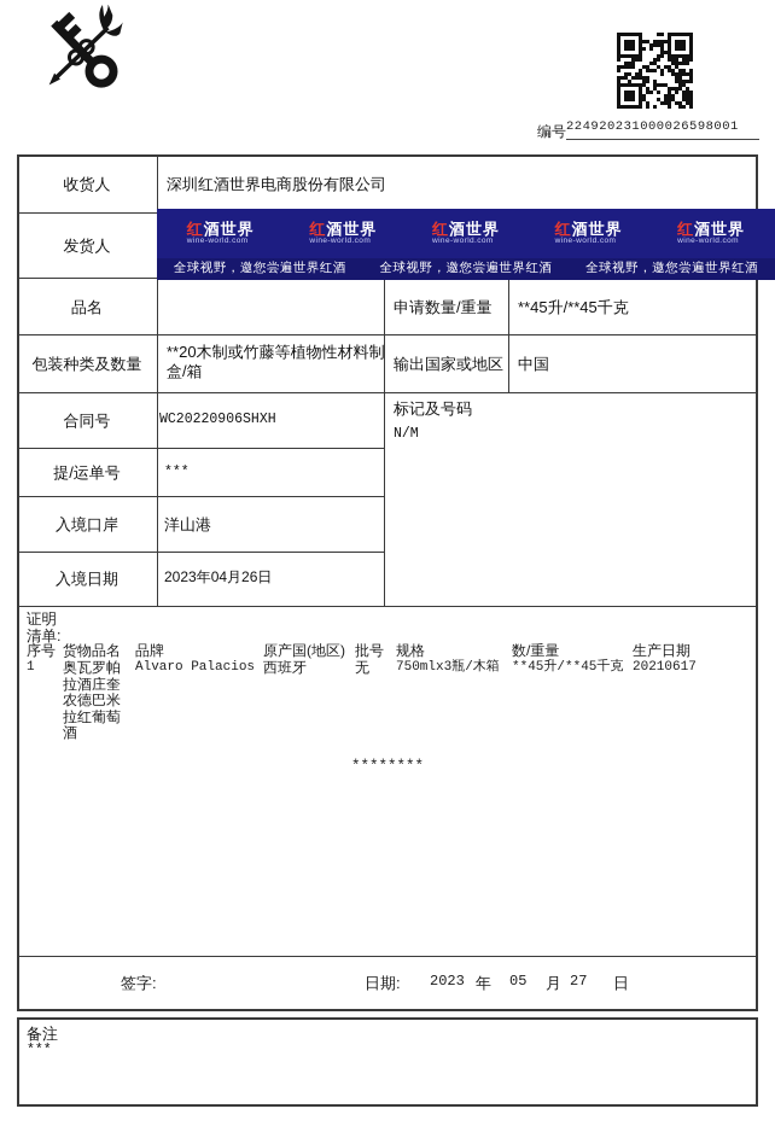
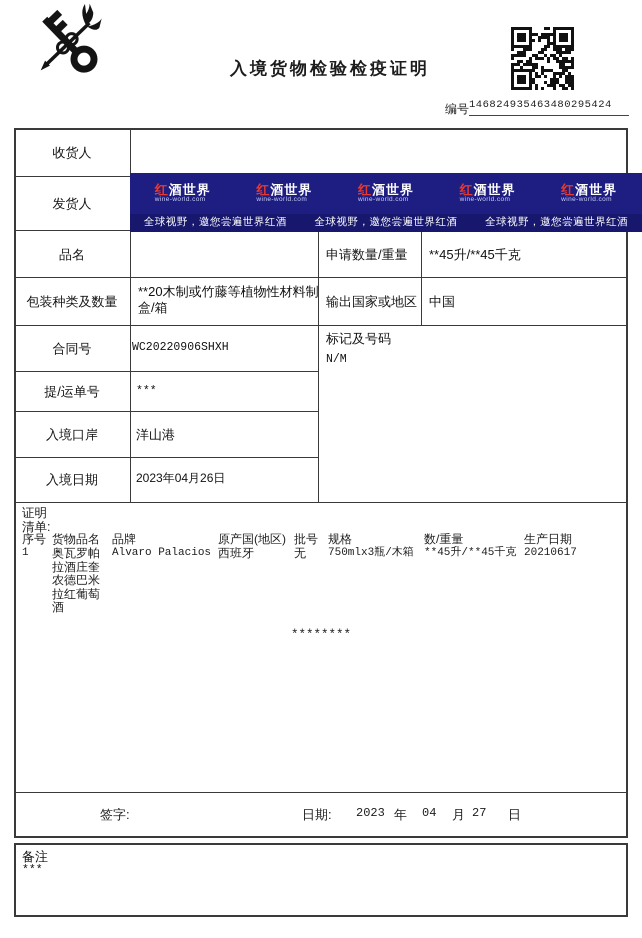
+ 入境货物检验检疫证明
  编号
- 224920231000026598001
+ 146824935463480295424
  收货人
  发货人
  品名
  包装种类及数量
  合同号
  提/运单号
  入境口岸
  入境日期
- 深圳红酒世界电商股份有限公司
  红酒世界
  红酒世界
  红酒世界
  红酒世界
  红酒世界
  全球视野，邀您尝遍世界红酒
  全球视野，邀您尝遍世界红酒
  全球视野，邀您尝遍世界红酒
  申请数量/重量
  **45升/**45千克
  **20木制或竹藤等植物性材料制
  盒/箱
  输出国家或地区
  中国
  WC20220906SHXH
  ***
  洋山港
  2023年04月26日
  标记及号码
  N/M
  证明
  清单:
  序号
  货物品名
  品牌
  原产国(地区)
  批号
  规格
  数/重量
  生产日期
  1
  奥瓦罗帕
  拉酒庄奎
  农德巴米
  拉红葡萄
  酒
  Alvaro Palacios
  西班牙
  无
  750mlx3瓶/木箱
  **45升/**45千克
  20210617
  ********
  签字:
  日期:
  2023
  年
- 05
+ 04
  月
  27
  日
  备注
  ***
